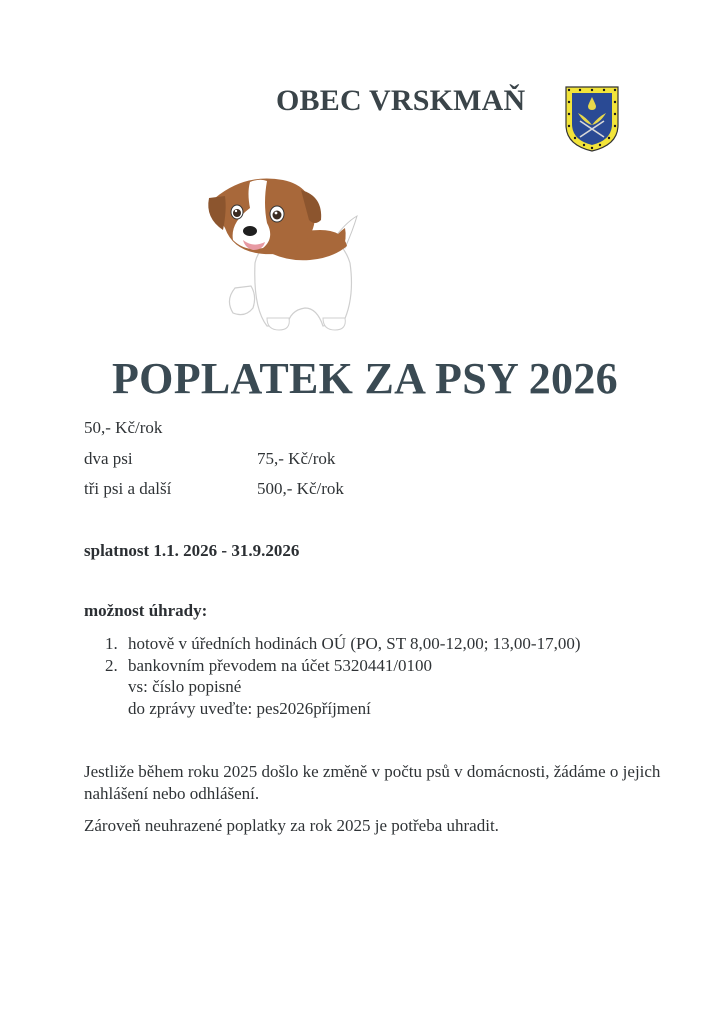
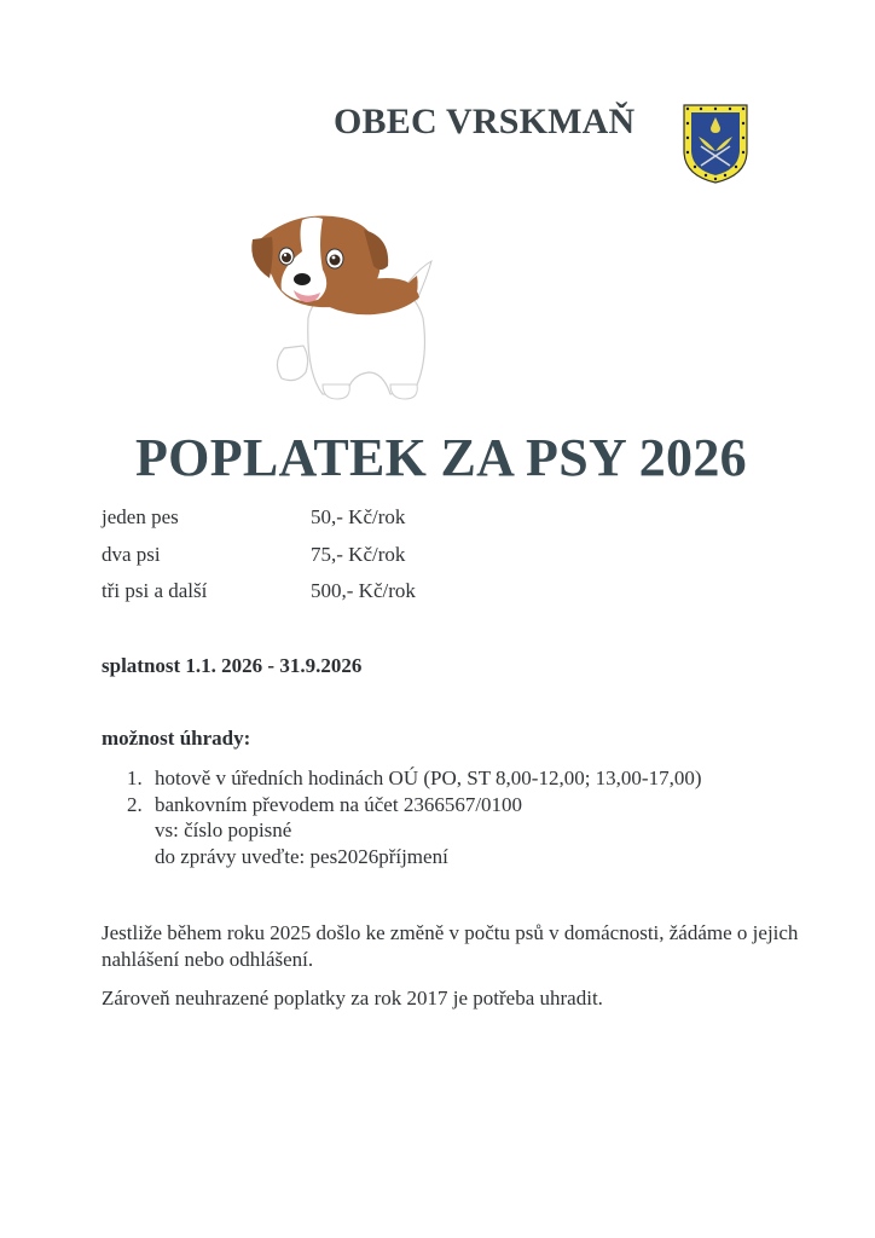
  OBEC VRSKMAŇ
  POPLATEK ZA PSY 2026
+ jeden pes
  50,- Kč/rok
  dva psi
  75,- Kč/rok
  tři psi a další
  500,- Kč/rok
  splatnost 1.1. 2026 - 31.9.2026
  možnost úhrady:
  1.
  hotově v úředních hodinách OÚ (PO, ST 8,00-12,00; 13,00-17,00)
  2.
- bankovním převodem na účet 5320441/0100
+ bankovním převodem na účet 2366567/0100
  vs: číslo popisné
  do zprávy uveďte: pes2026příjmení
  Jestliže během roku 2025 došlo ke změně v počtu psů v domácnosti, žádáme o jejich nahlášení nebo odhlášení.
- Zároveň neuhrazené poplatky za rok 2025 je potřeba uhradit.
+ Zároveň neuhrazené poplatky za rok 2017 je potřeba uhradit.
